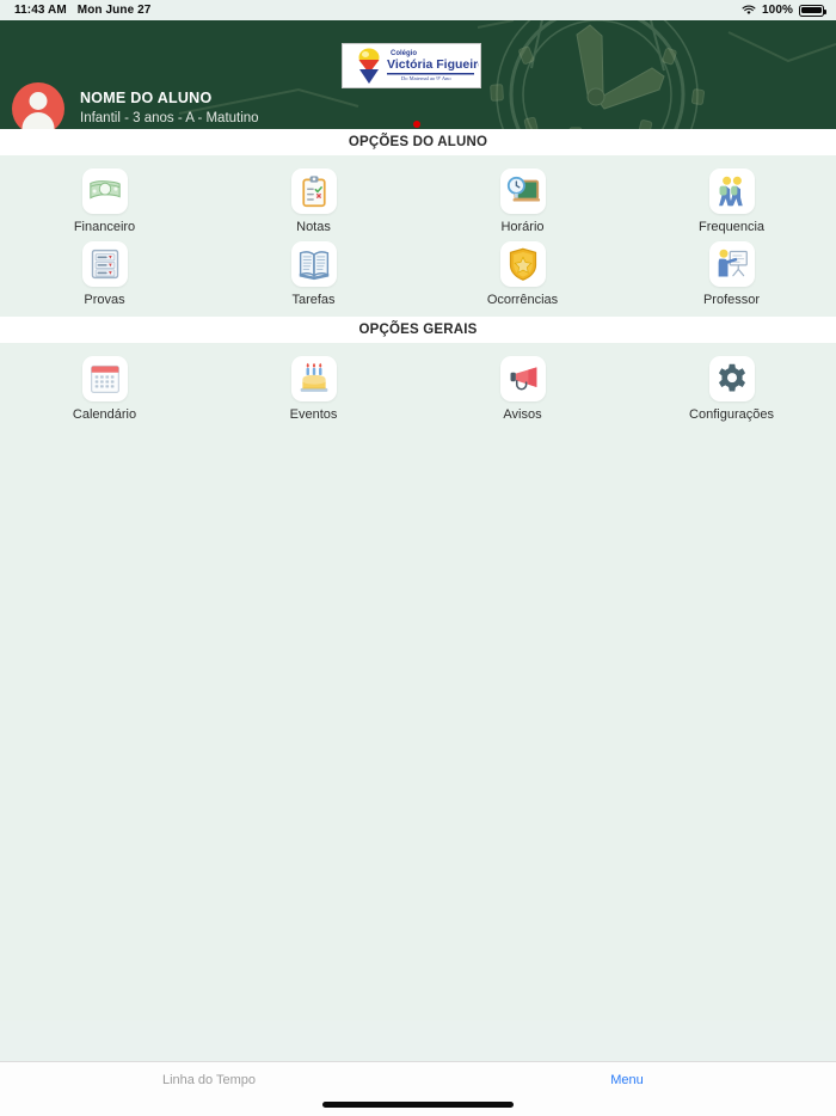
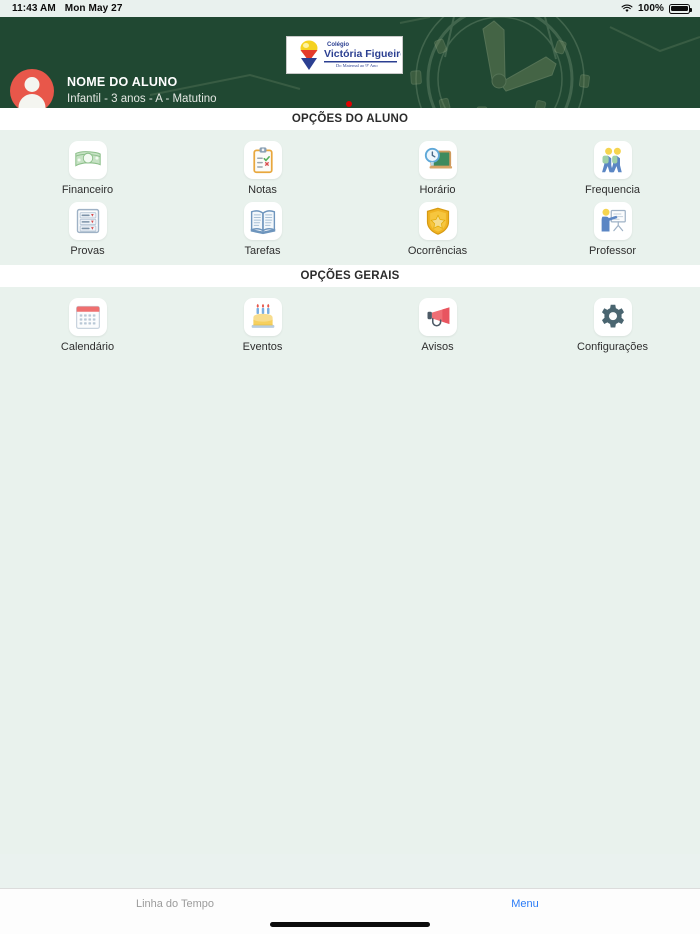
  11:43 AM
- Mon June 27
+ Mon May 27
  100%
  Victória Figueir
  NOME DO ALUNO
  Infantil - 3 anos - A - Matutino
  OPÇÕES DO ALUNO
  Financeiro
  Notas
  Horário
  Frequencia
  Provas
  Tarefas
  Ocorrências
  Professor
  OPÇÕES GERAIS
  Calendário
  Eventos
  Avisos
  Configurações
  Linha do Tempo
  Menu
